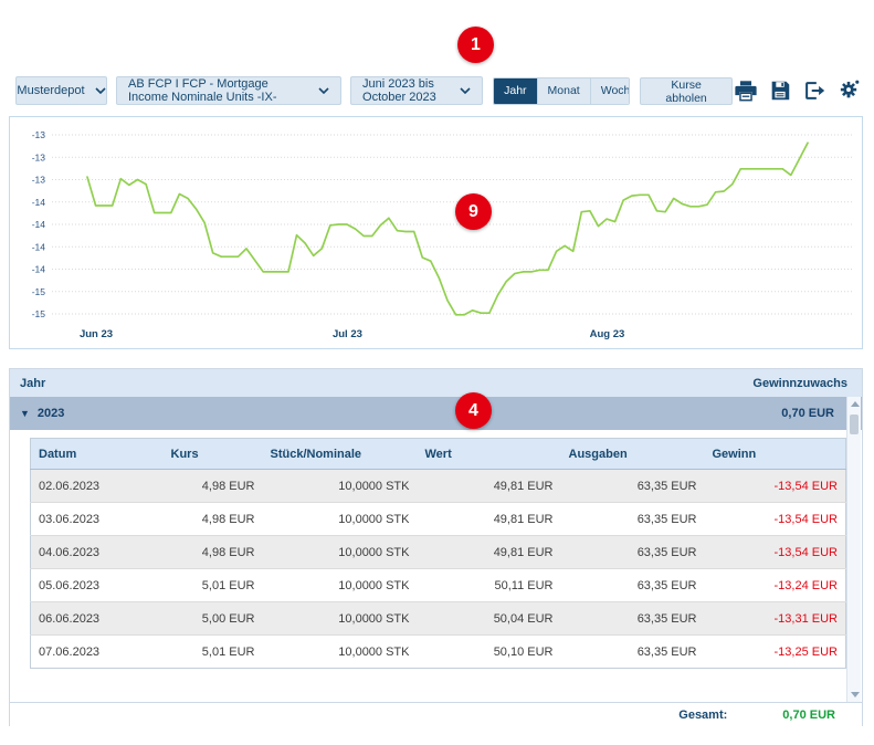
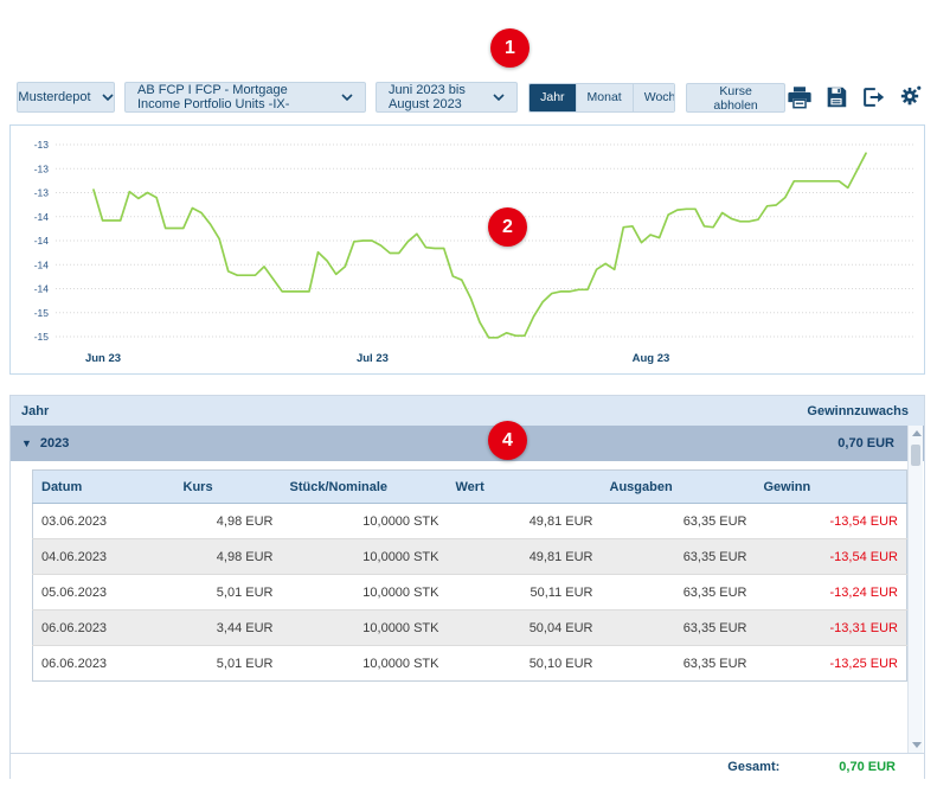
  Musterdepot
- AB FCP I FCP - Mortgage Income Nominale Units -IX-
+ AB FCP I FCP - Mortgage Income Portfolio Units -IX-
- Juni 2023 bis October 2023
+ Juni 2023 bis August 2023
  Jahr
  Monat
  Woch
  Kurse abholen
  -13
  -13
  -13
  -14
  -14
  -14
  -14
  -15
  -15
  Jun 23
  Jul 23
  Aug 23
  1
- 9
+ 2
  4
  Jahr
  Gewinnzuwachs
  ▼
  2023
  0,70 EUR
  Datum	Kurs	Stück/Nominale	Wert	Ausgaben	Gewinn
- 02.06.2023	4,98 EUR	10,0000 STK	49,81 EUR	63,35 EUR	-13,54 EUR
  03.06.2023	4,98 EUR	10,0000 STK	49,81 EUR	63,35 EUR	-13,54 EUR
  04.06.2023	4,98 EUR	10,0000 STK	49,81 EUR	63,35 EUR	-13,54 EUR
  05.06.2023	5,01 EUR	10,0000 STK	50,11 EUR	63,35 EUR	-13,24 EUR
- 06.06.2023	5,00 EUR	10,0000 STK	50,04 EUR	63,35 EUR	-13,31 EUR
+ 06.06.2023	3,44 EUR	10,0000 STK	50,04 EUR	63,35 EUR	-13,31 EUR
- 07.06.2023	5,01 EUR	10,0000 STK	50,10 EUR	63,35 EUR	-13,25 EUR
+ 06.06.2023	5,01 EUR	10,0000 STK	50,10 EUR	63,35 EUR	-13,25 EUR
  Gesamt:
  0,70 EUR
